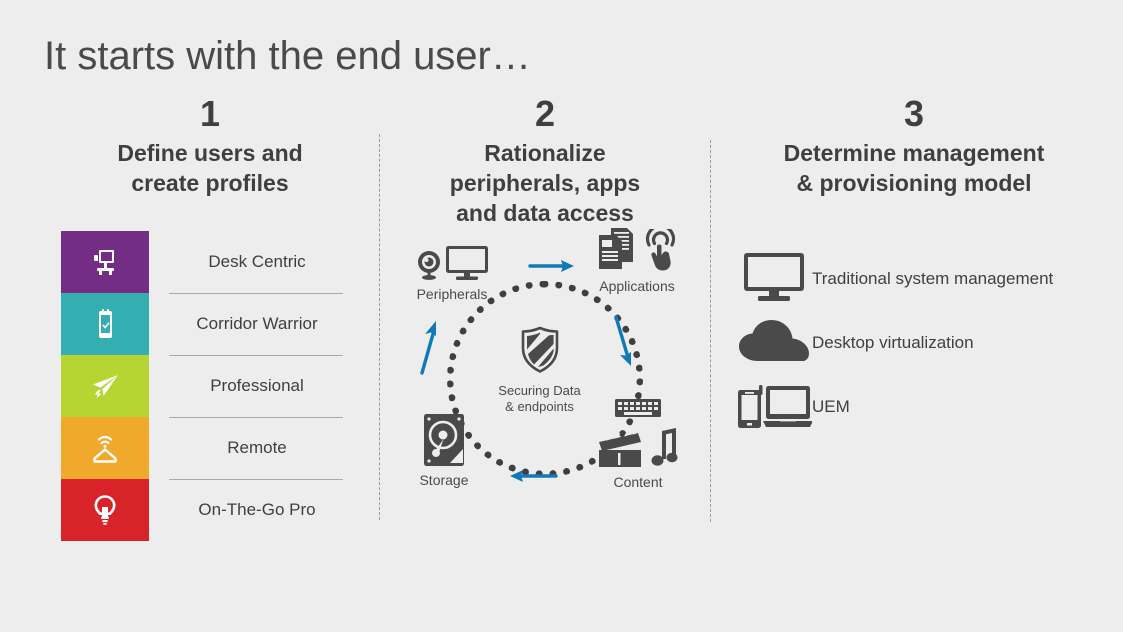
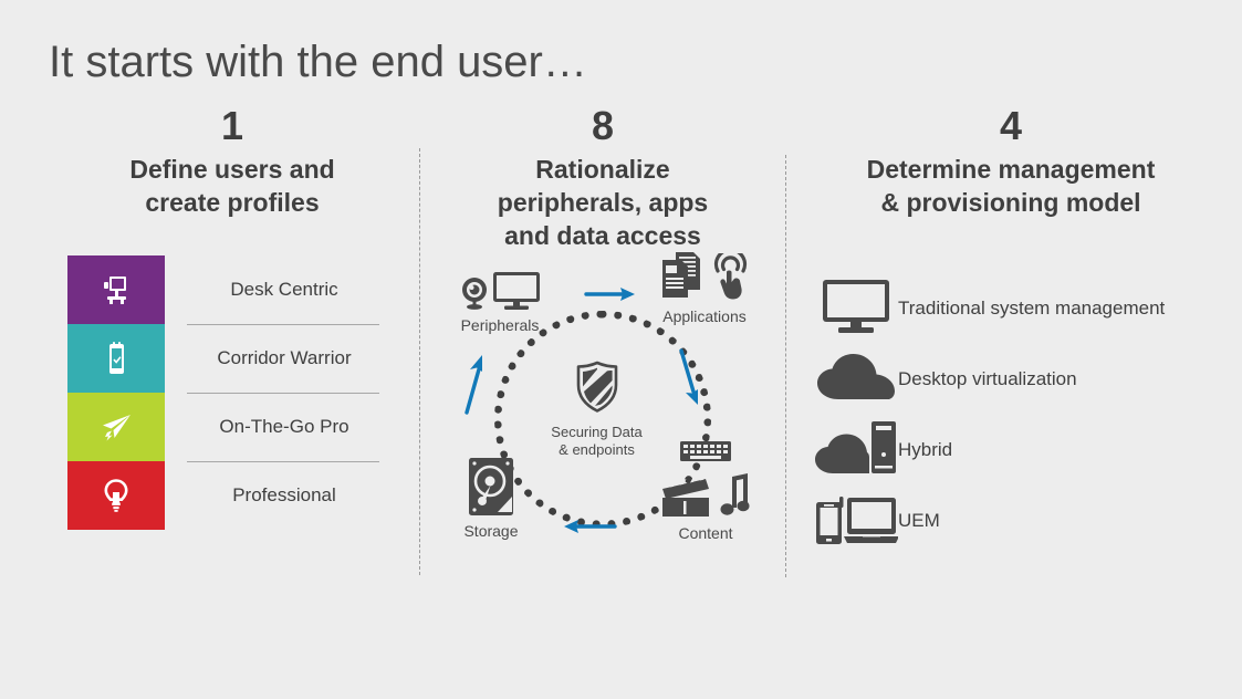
  It starts with the end user…
  1
  Define users and
  create profiles
  Desk Centric
  Corridor Warrior
- Professional
+ On-The-Go Pro
- Remote
- On-The-Go Pro
+ Professional
- 2
+ 8
  Rationalize
  peripherals, apps
  and data access
  Securing Data
  & endpoints
  Peripherals
  Applications
  Content
  Storage
- 3
+ 4
  Determine management
  & provisioning model
  Traditional system management
  Desktop virtualization
+ Hybrid
  UEM
